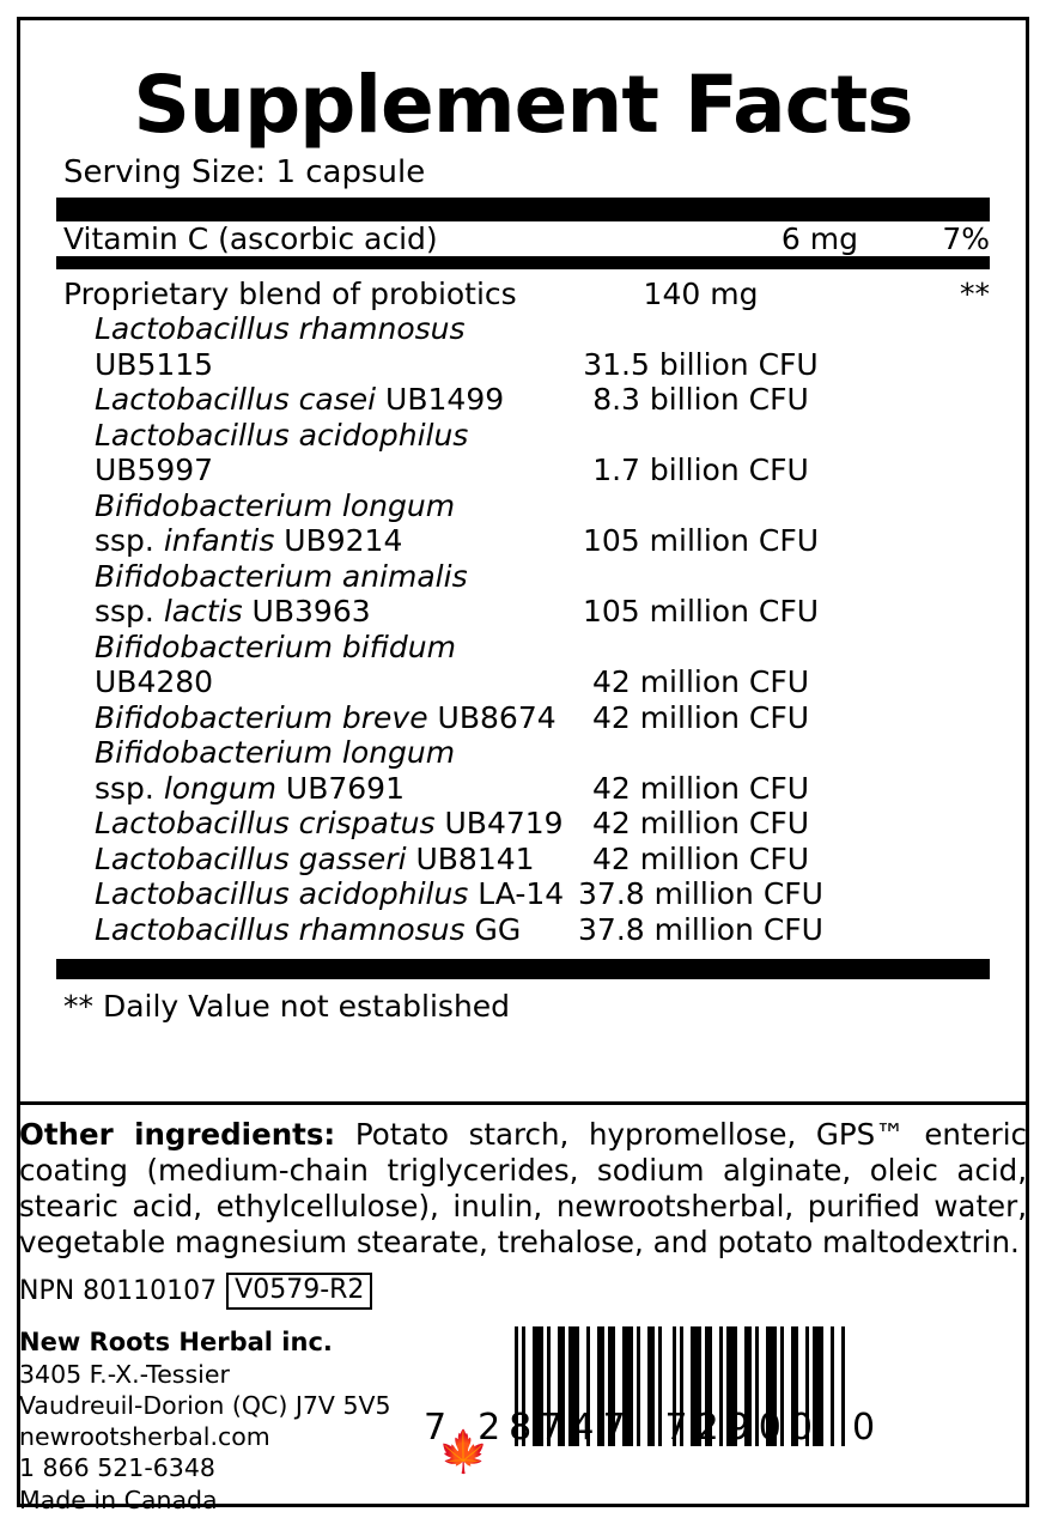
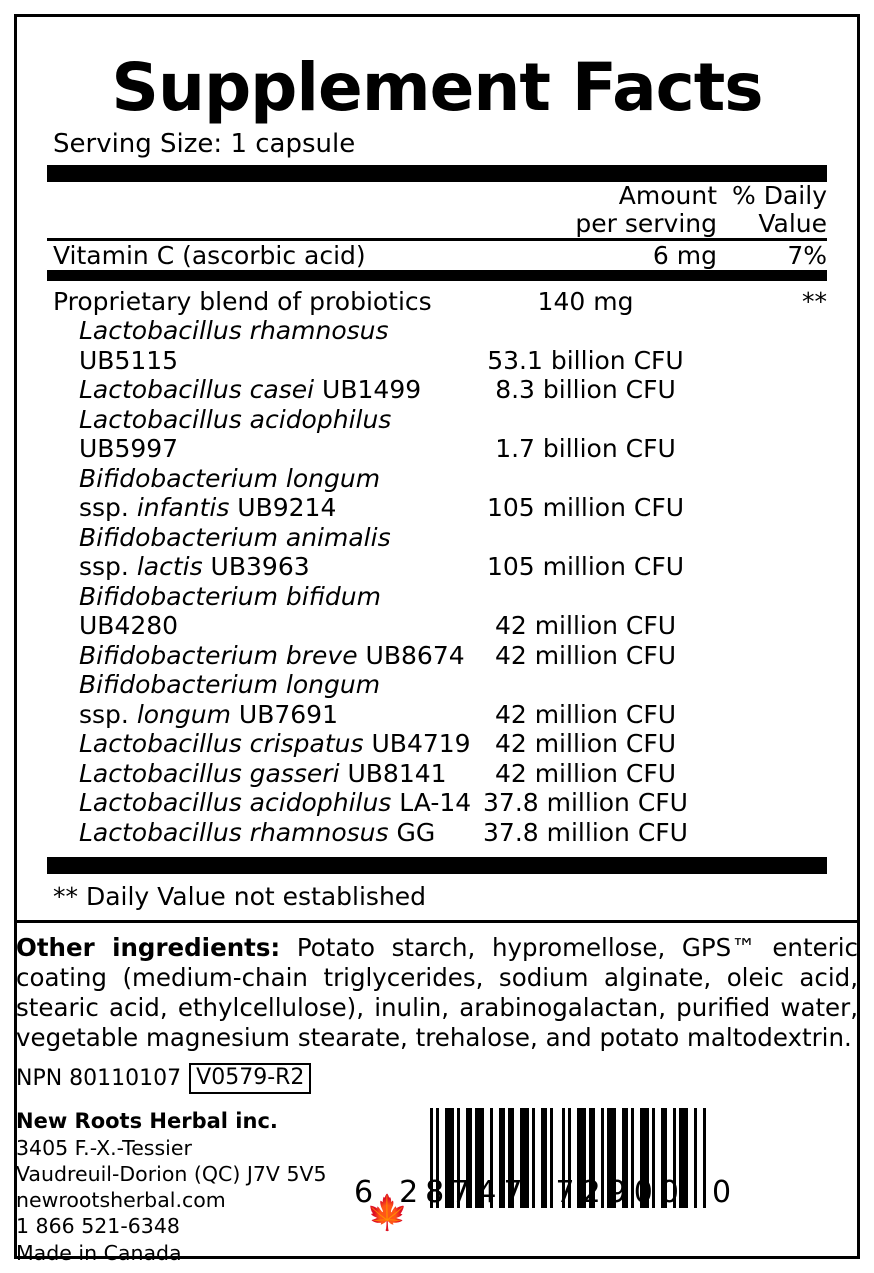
  Supplement Facts
  Serving Size: 1 capsule
+ 	Amount per serving	% Daily Value
  Vitamin C (ascorbic acid)	6 mg	7%
  Proprietary blend of probiotics	140 mg	**
- Lactobacillus rhamnosus UB5115	31.5 billion CFU
+ Lactobacillus rhamnosus UB5115	53.1 billion CFU
  Lactobacillus casei UB1499	8.3 billion CFU
  Lactobacillus acidophilus UB5997	1.7 billion CFU
  Bifidobacterium longum
  ssp. infantis UB9214	105 million CFU
  Bifidobacterium animalis
  ssp. lactis UB3963	105 million CFU
  Bifidobacterium bifidum UB4280	42 million CFU
  Bifidobacterium breve UB8674	42 million CFU
  Bifidobacterium longum
  ssp. longum UB7691	42 million CFU
  Lactobacillus crispatus UB4719	42 million CFU
  Lactobacillus gasseri UB8141	42 million CFU
  Lactobacillus acidophilus LA-14	37.8 million CFU
  Lactobacillus rhamnosus GG	37.8 million CFU
  ** Daily Value not established
- Other ingredients: Potato starch, hypromellose, GPS™ enteric coating (medium-chain triglycerides, sodium alginate, oleic acid, stearic acid, ethylcellulose), inulin, newrootsherbal, purified water, vegetable magnesium stearate, trehalose, and potato maltodextrin.
+ Other ingredients: Potato starch, hypromellose, GPS™ enteric coating (medium-chain triglycerides, sodium alginate, oleic acid, stearic acid, ethylcellulose), inulin, arabinogalactan, purified water, vegetable magnesium stearate, trehalose, and potato maltodextrin.
  NPN 80110107
  V0579-R2
  New Roots Herbal inc.
  3405 F.-X.-Tessier
  Vaudreuil-Dorion (QC) J7V 5V5
  newrootsherbal.com
  1 866 521-6348
  Made in Canada
  🍁
- 7
+ 6
  28747
  72900
  0
